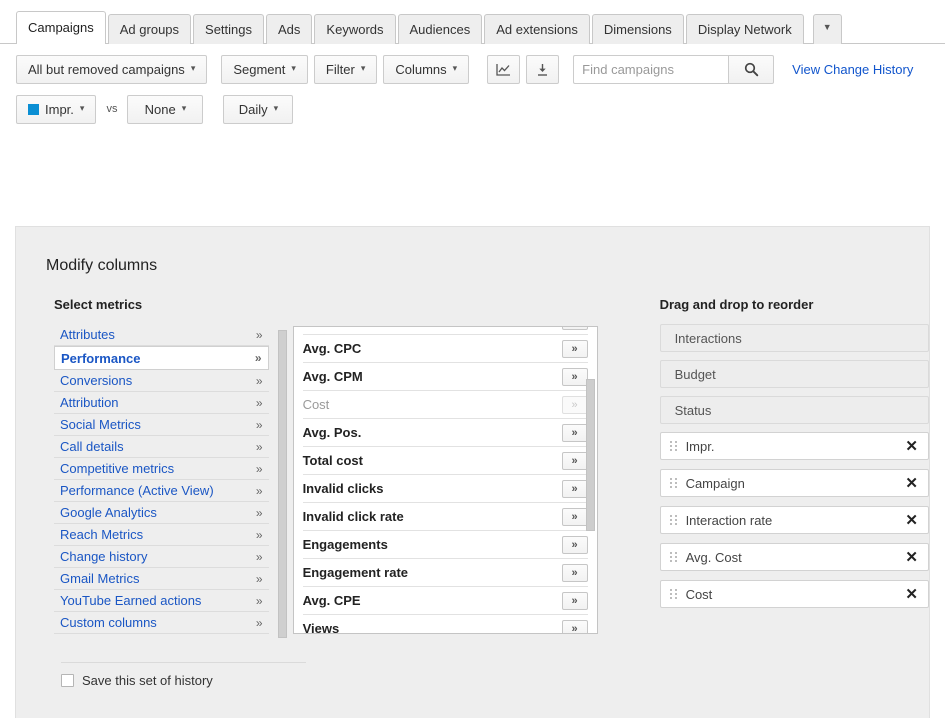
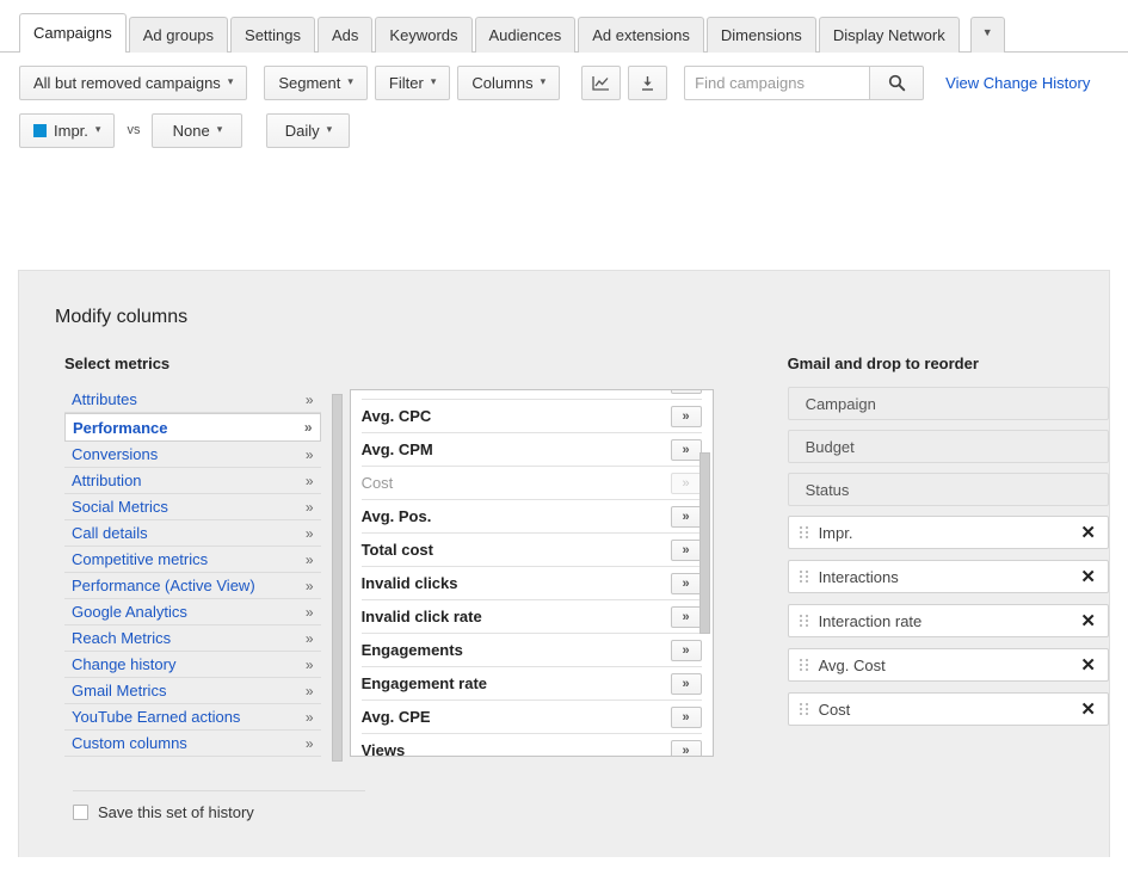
  Campaigns
  Ad groups
  Settings
  Ads
  Keywords
  Audiences
  Ad extensions
  Dimensions
  Display Network
  ▼
  All but removed campaigns
  ▾
  Segment
  ▾
  Filter
  ▾
  Columns
  ▾
  Find campaigns
  View Change History
  Impr.
  ▾
  vs
  None
  ▾
  Daily
  ▾
  Modify columns
  Select metrics
  Attributes
  »
  Performance
  »
  Conversions
  »
  Attribution
  »
  Social Metrics
  »
  Call details
  »
  Competitive metrics
  »
  Performance (Active View)
  »
  Google Analytics
  »
  Reach Metrics
  »
  Change history
  »
  Gmail Metrics
  »
  YouTube Earned actions
  »
  Custom columns
  »
  Avg. CPC
  »
  Avg. CPM
  »
  Cost
  »
  Avg. Pos.
  »
  Total cost
  »
  Invalid clicks
  »
  Invalid click rate
  »
  Engagements
  »
  Engagement rate
  »
  Avg. CPE
  »
  Views
  »
- Drag and drop to reorder
+ Gmail and drop to reorder
- Interactions
+ Campaign
  Budget
  Status
  Impr.
  ✕
- Campaign
+ Interactions
  ✕
  Interaction rate
  ✕
  Avg. Cost
  ✕
  Cost
  ✕
  Save this set of history
